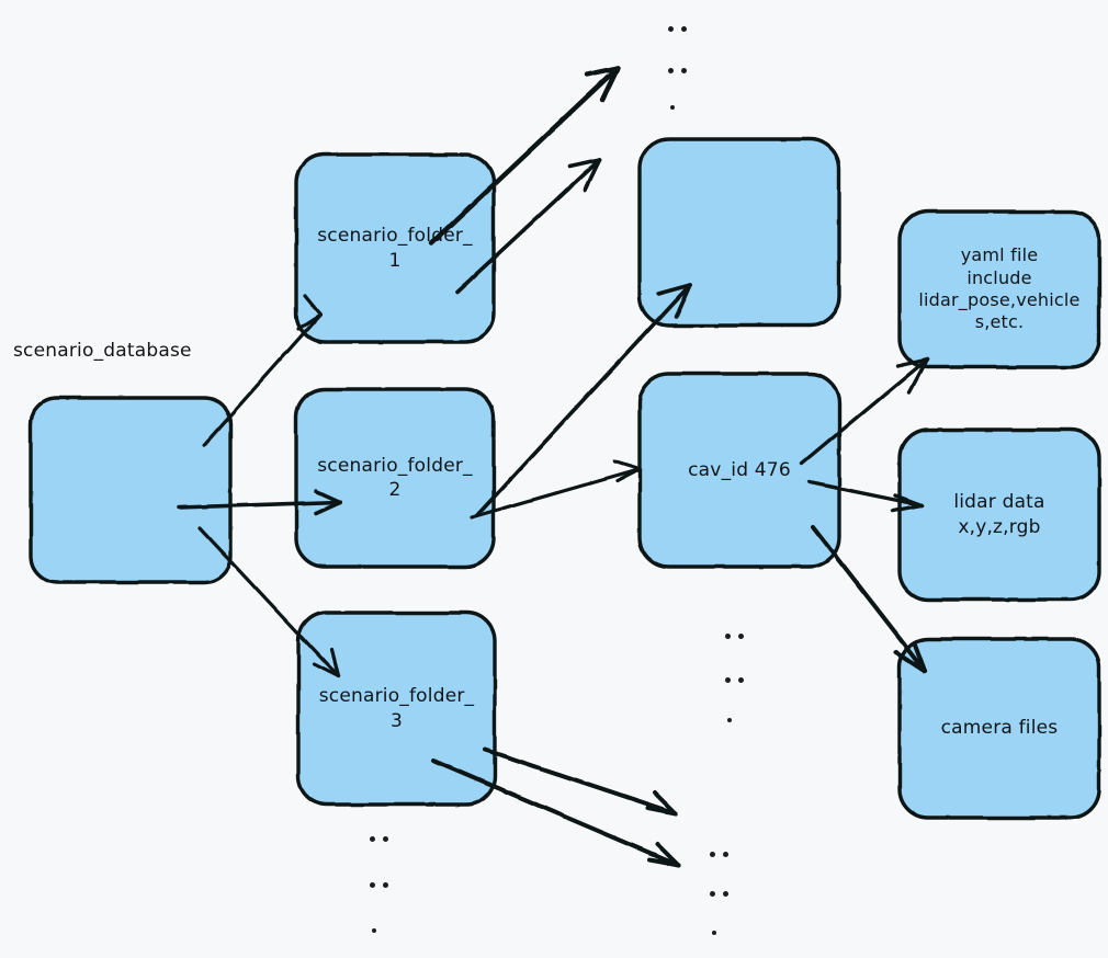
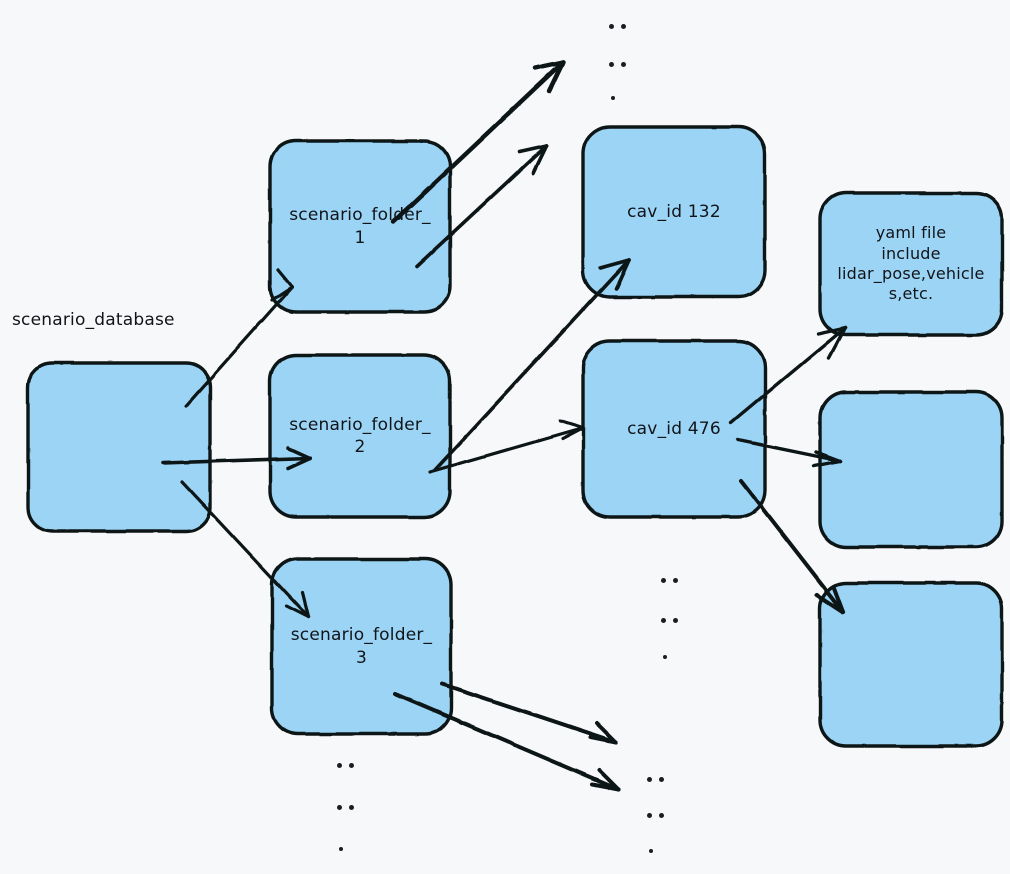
  scenario_folder_
  1
  scenario_folder_
  2
  scenario_folder_
  3
+ cav_id 132
  cav_id 476
  yaml file
  include
  lidar_pose,vehicle
  s,etc.
- lidar data
- x,y,z,rgb
- camera files
  scenario_database
